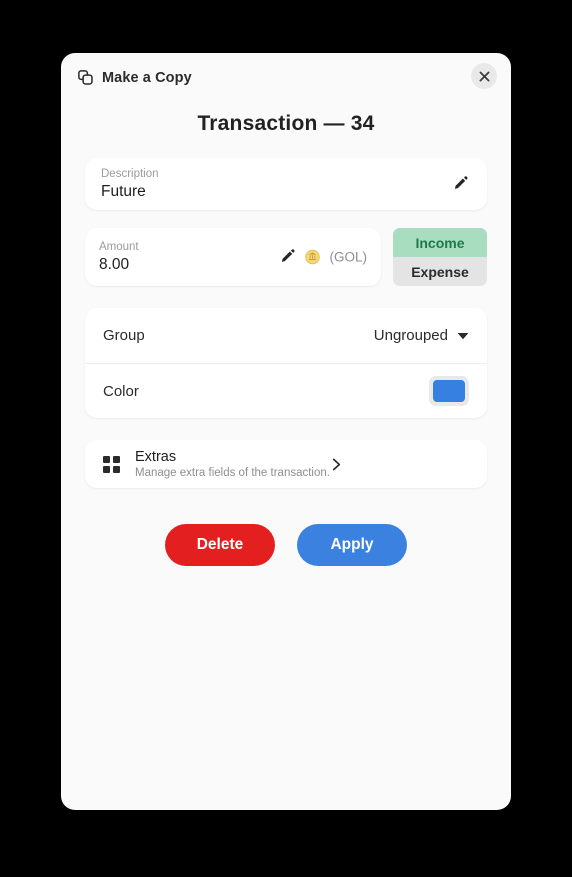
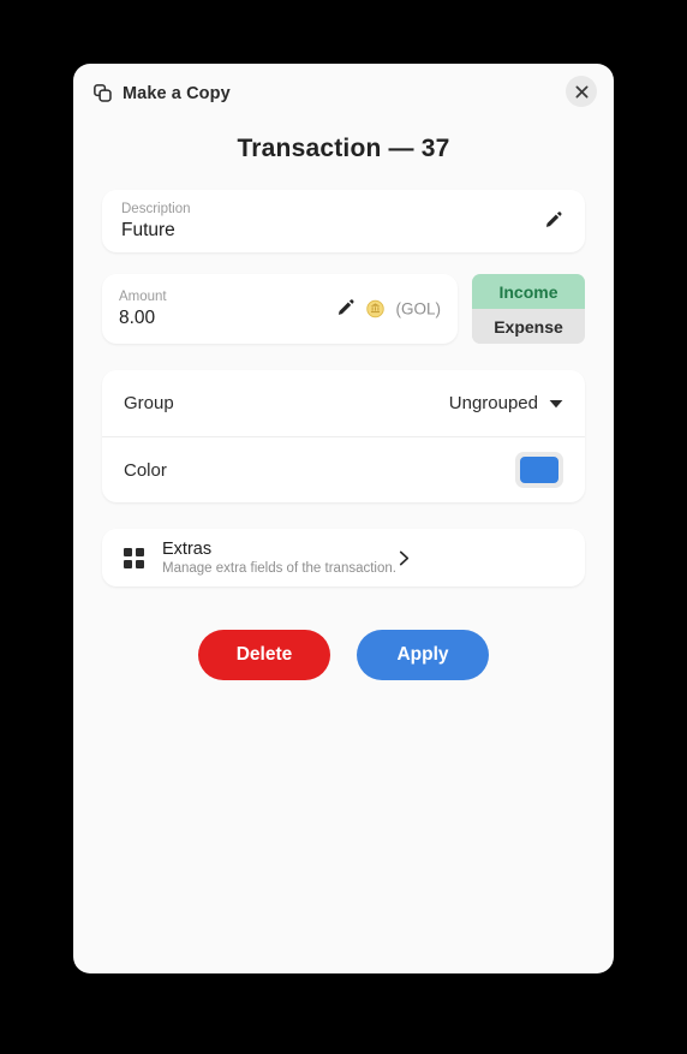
  Make a Copy
- Transaction — 34
+ Transaction — 37
  Description
  Future
  Amount
  8.00
  (GOL)
  Income
  Expense
  Group
  Ungrouped
  Color
  Extras
  Manage extra fields of the transaction.
  Delete
  Apply
